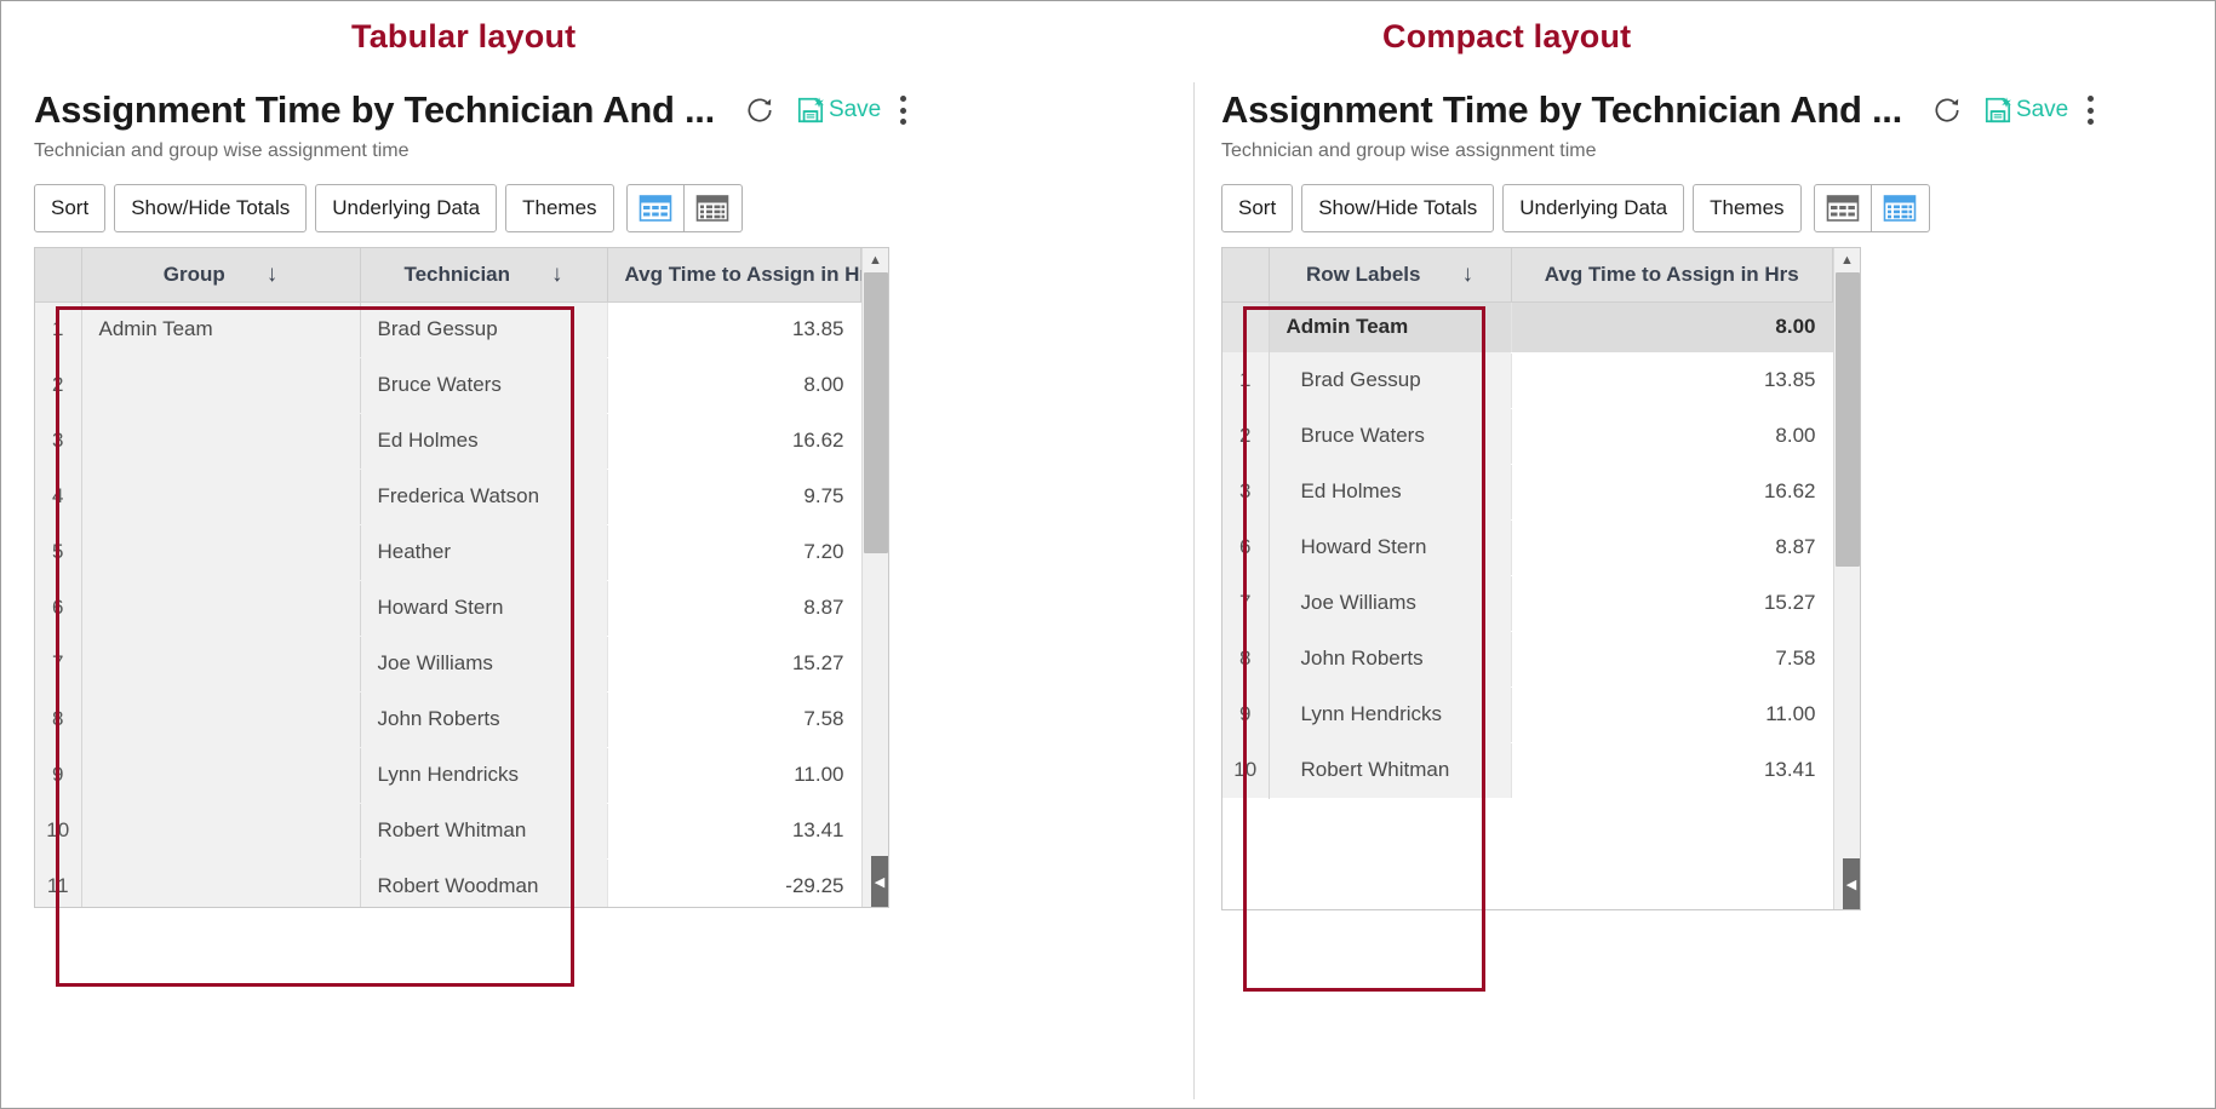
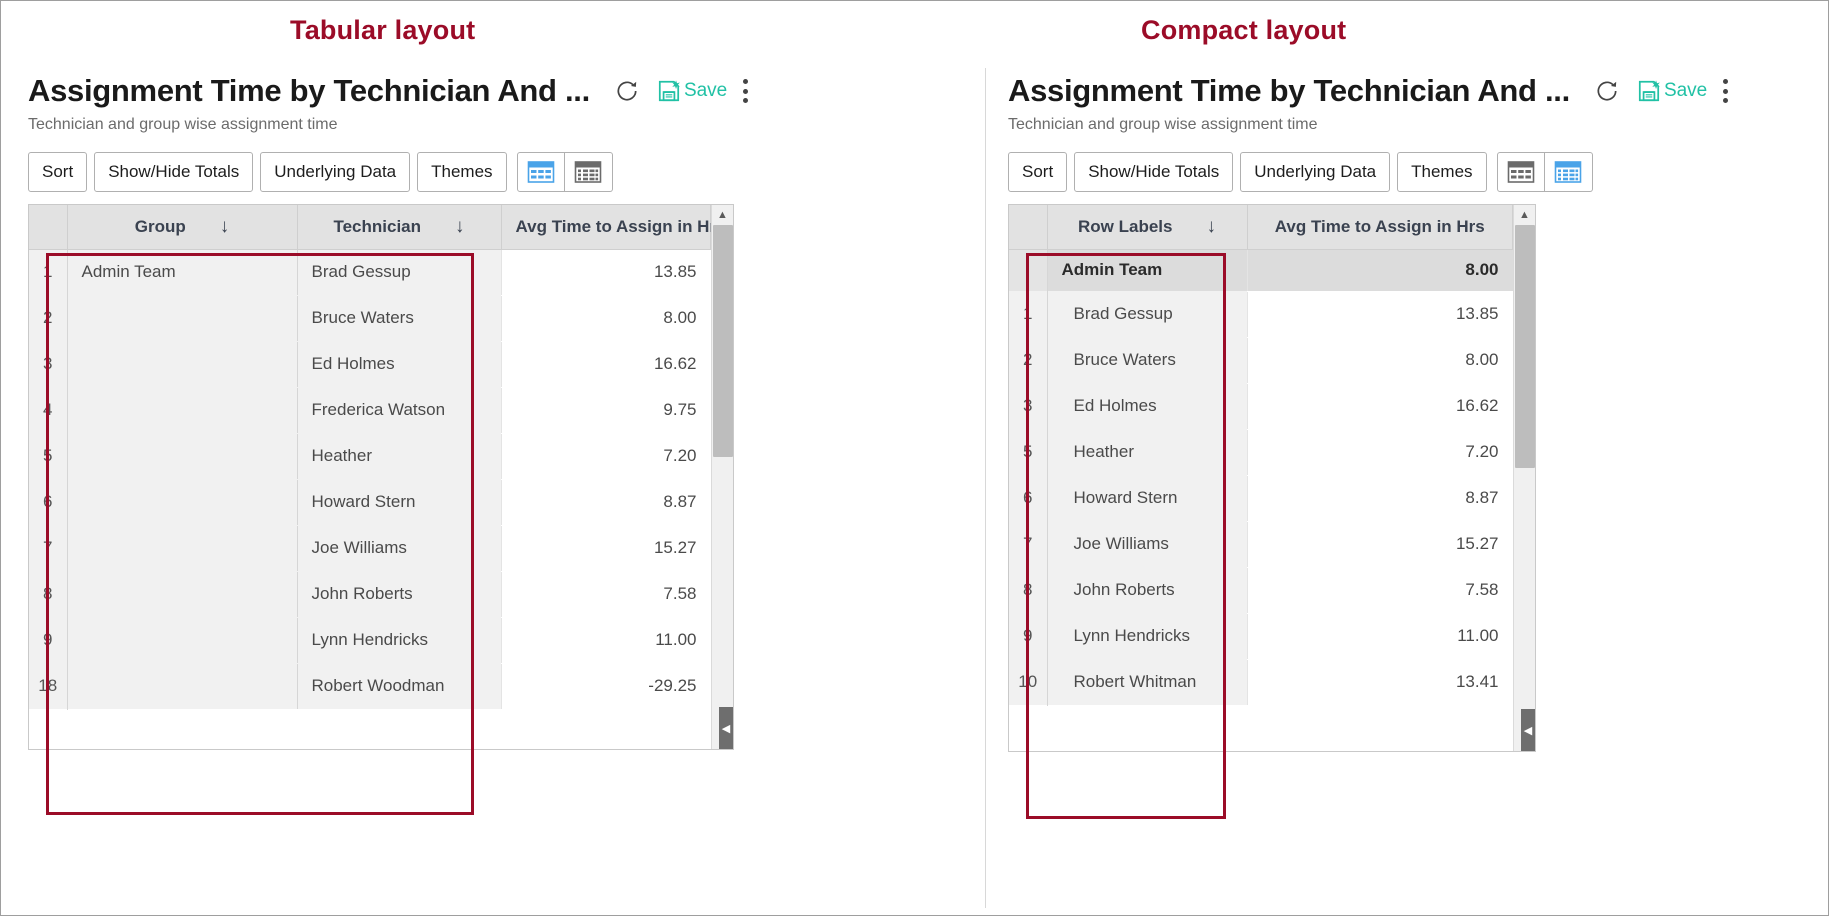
  Tabular layout
  Compact layout
  Assignment Time by Technician And ...
  Save
  Technician and group wise assignment time
  Sort
  Show/Hide Totals
  Underlying Data
  Themes
  	Group ↓	Technician ↓	Avg Time to Assign in H
  1	Admin Team	Brad Gessup	13.85
  2		Bruce Waters	8.00
  3		Ed Holmes	16.62
  4		Frederica Watson	9.75
  5		Heather	7.20
  6		Howard Stern	8.87
  7		Joe Williams	15.27
  8		John Roberts	7.58
  9		Lynn Hendricks	11.00
- 10		Robert Whitman	13.41
- 11		Robert Woodman	-29.25
+ 18		Robert Woodman	-29.25
  ▲
  ◀
  Assignment Time by Technician And ...
  Save
  Technician and group wise assignment time
  Sort
  Show/Hide Totals
  Underlying Data
  Themes
  	Row Labels ↓	Avg Time to Assign in Hrs
  	Admin Team	8.00
  1	Brad Gessup	13.85
  2	Bruce Waters	8.00
  3	Ed Holmes	16.62
+ 5	Heather	7.20
  6	Howard Stern	8.87
  7	Joe Williams	15.27
  8	John Roberts	7.58
  9	Lynn Hendricks	11.00
  10	Robert Whitman	13.41
  ▲
  ◀
